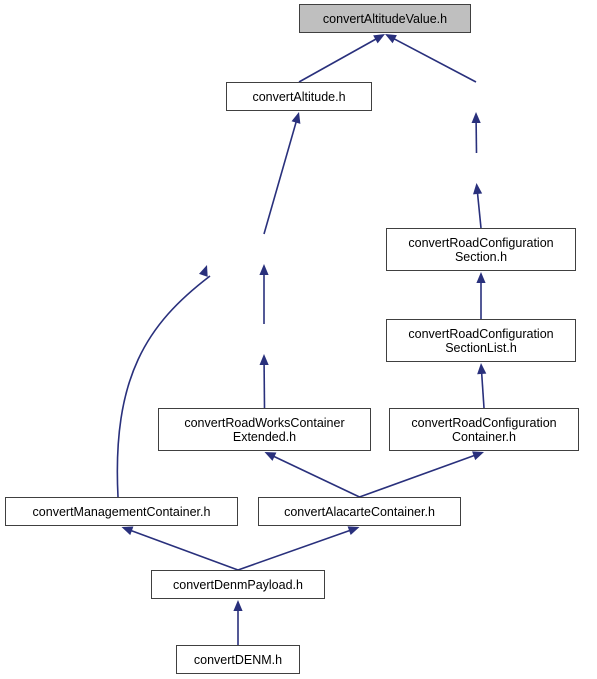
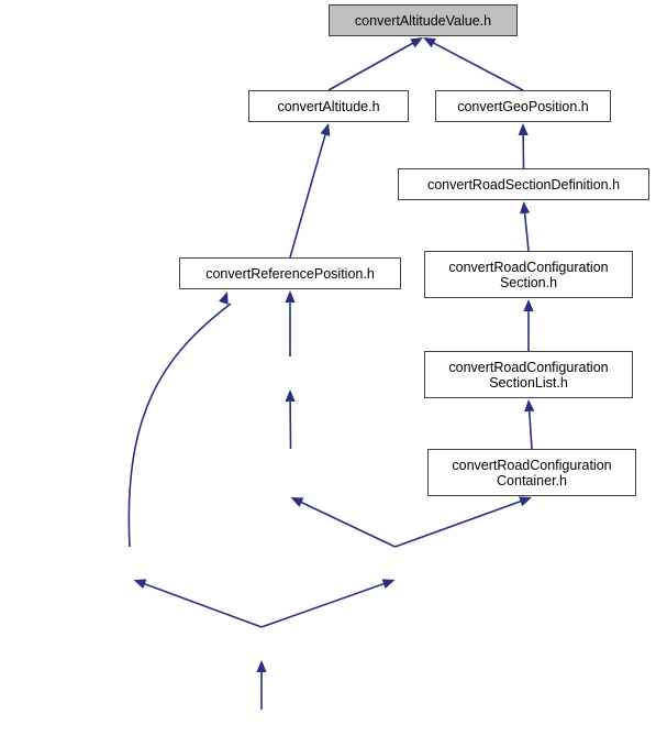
  convertAltitudeValue.h
  convertAltitude.h
+ convertGeoPosition.h
+ convertRoadSectionDefinition.h
+ convertReferencePosition.h
  convertRoadConfiguration
  Section.h
  convertRoadConfiguration
  SectionList.h
- convertRoadWorksContainer
- Extended.h
  convertRoadConfiguration
  Container.h
- convertManagementContainer.h
- convertAlacarteContainer.h
- convertDenmPayload.h
- convertDENM.h
